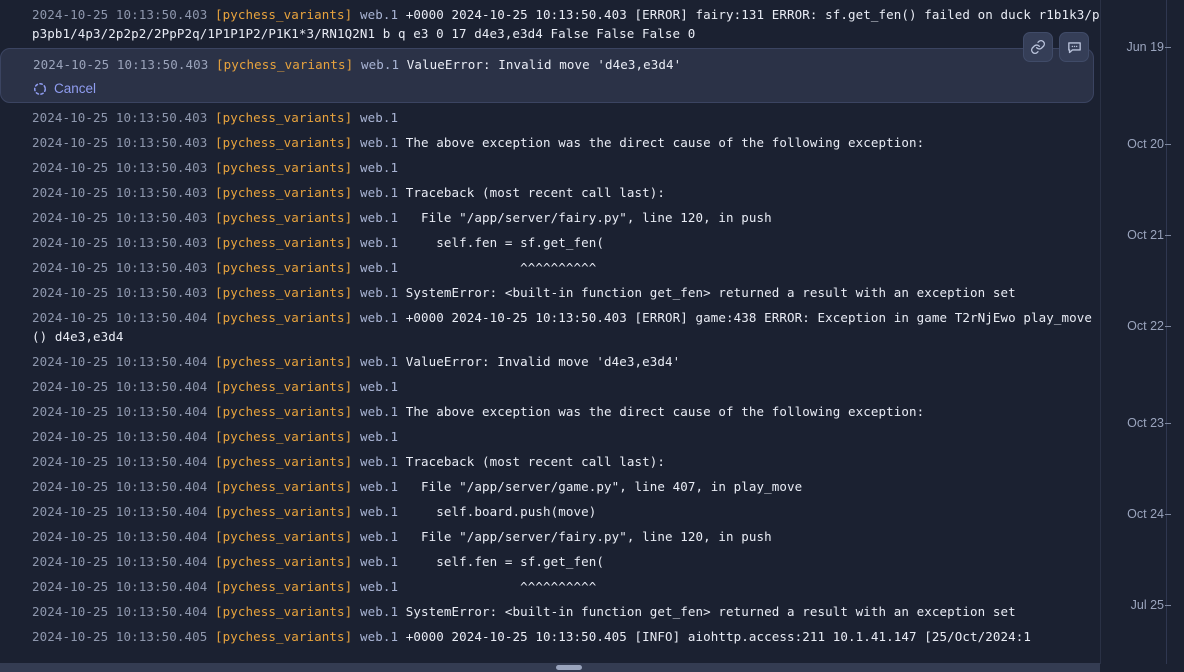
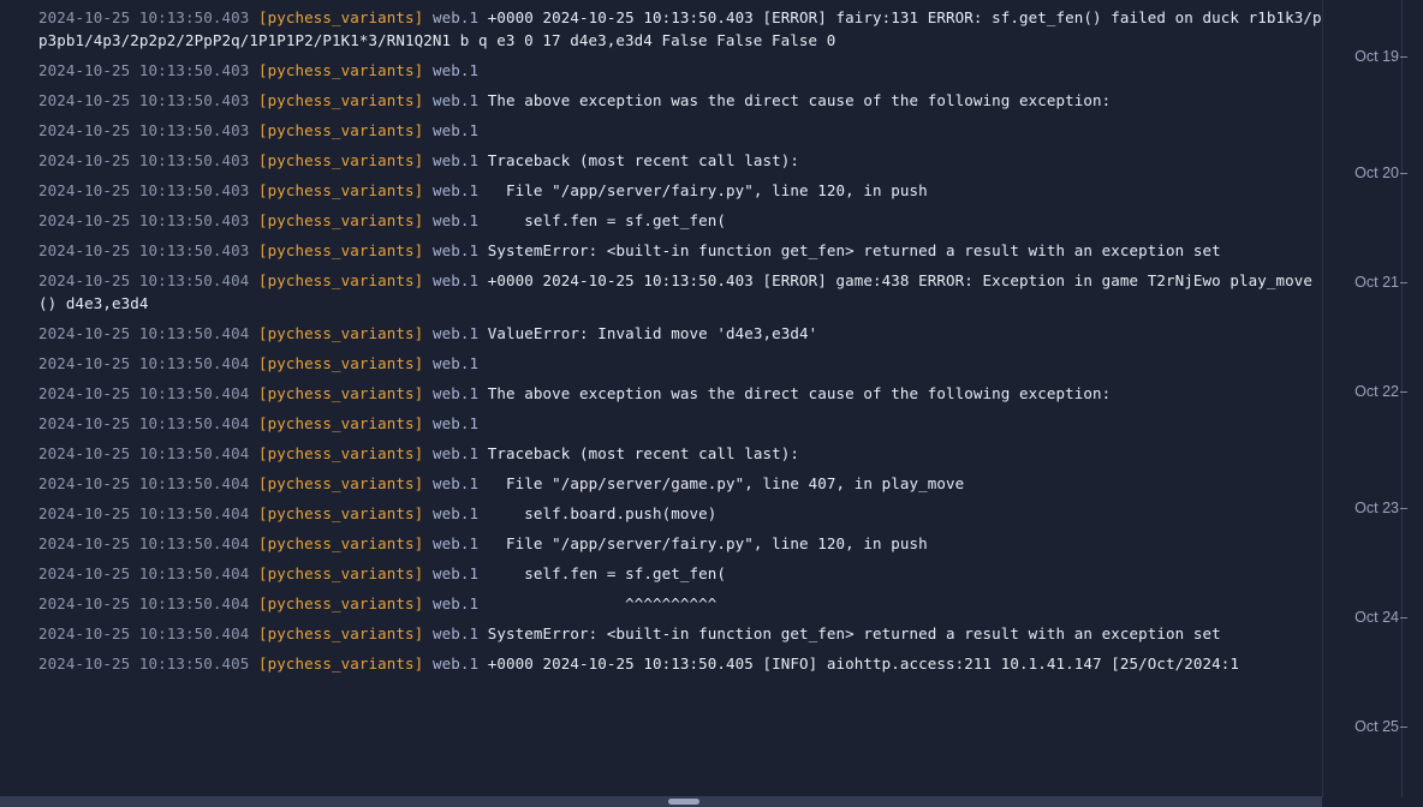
  2024-10-25 10:13:50.403 [pychess_variants] web.1 +0000 2024-10-25 10:13:50.403 [ERROR] fairy:131 ERROR: sf.get_fen() failed on duck r1b1k3/pp3pb1/4p3/2p2p2/2PpP2q/1P1P1P2/P1K1*3/RN1Q2N1 b q e3 0 17 d4e3,e3d4 False False False 0
- 2024-10-25 10:13:50.403 [pychess_variants] web.1 ValueError: Invalid move 'd4e3,e3d4'
- Cancel
  2024-10-25 10:13:50.403 [pychess_variants] web.1
  2024-10-25 10:13:50.403 [pychess_variants] web.1 The above exception was the direct cause of the following exception:
  2024-10-25 10:13:50.403 [pychess_variants] web.1
  2024-10-25 10:13:50.403 [pychess_variants] web.1 Traceback (most recent call last):
  2024-10-25 10:13:50.403 [pychess_variants] web.1 File "/app/server/fairy.py", line 120, in push
  2024-10-25 10:13:50.403 [pychess_variants] web.1 self.fen = sf.get_fen(
- 2024-10-25 10:13:50.403 [pychess_variants] web.1 ^^^^^^^^^^
  2024-10-25 10:13:50.403 [pychess_variants] web.1 SystemError: <built-in function get_fen> returned a result with an exception set
  2024-10-25 10:13:50.404 [pychess_variants] web.1 +0000 2024-10-25 10:13:50.403 [ERROR] game:438 ERROR: Exception in game T2rNjEwo play_move() d4e3,e3d4
  2024-10-25 10:13:50.404 [pychess_variants] web.1 ValueError: Invalid move 'd4e3,e3d4'
  2024-10-25 10:13:50.404 [pychess_variants] web.1
  2024-10-25 10:13:50.404 [pychess_variants] web.1 The above exception was the direct cause of the following exception:
  2024-10-25 10:13:50.404 [pychess_variants] web.1
  2024-10-25 10:13:50.404 [pychess_variants] web.1 Traceback (most recent call last):
  2024-10-25 10:13:50.404 [pychess_variants] web.1 File "/app/server/game.py", line 407, in play_move
  2024-10-25 10:13:50.404 [pychess_variants] web.1 self.board.push(move)
  2024-10-25 10:13:50.404 [pychess_variants] web.1 File "/app/server/fairy.py", line 120, in push
  2024-10-25 10:13:50.404 [pychess_variants] web.1 self.fen = sf.get_fen(
  2024-10-25 10:13:50.404 [pychess_variants] web.1 ^^^^^^^^^^
  2024-10-25 10:13:50.404 [pychess_variants] web.1 SystemError: <built-in function get_fen> returned a result with an exception set
  2024-10-25 10:13:50.405 [pychess_variants] web.1 +0000 2024-10-25 10:13:50.405 [INFO] aiohttp.access:211 10.1.41.147 [25/Oct/2024:1
- Jun 19
+ Oct 19
  Oct 20
  Oct 21
  Oct 22
  Oct 23
  Oct 24
- Jul 25
+ Oct 25
